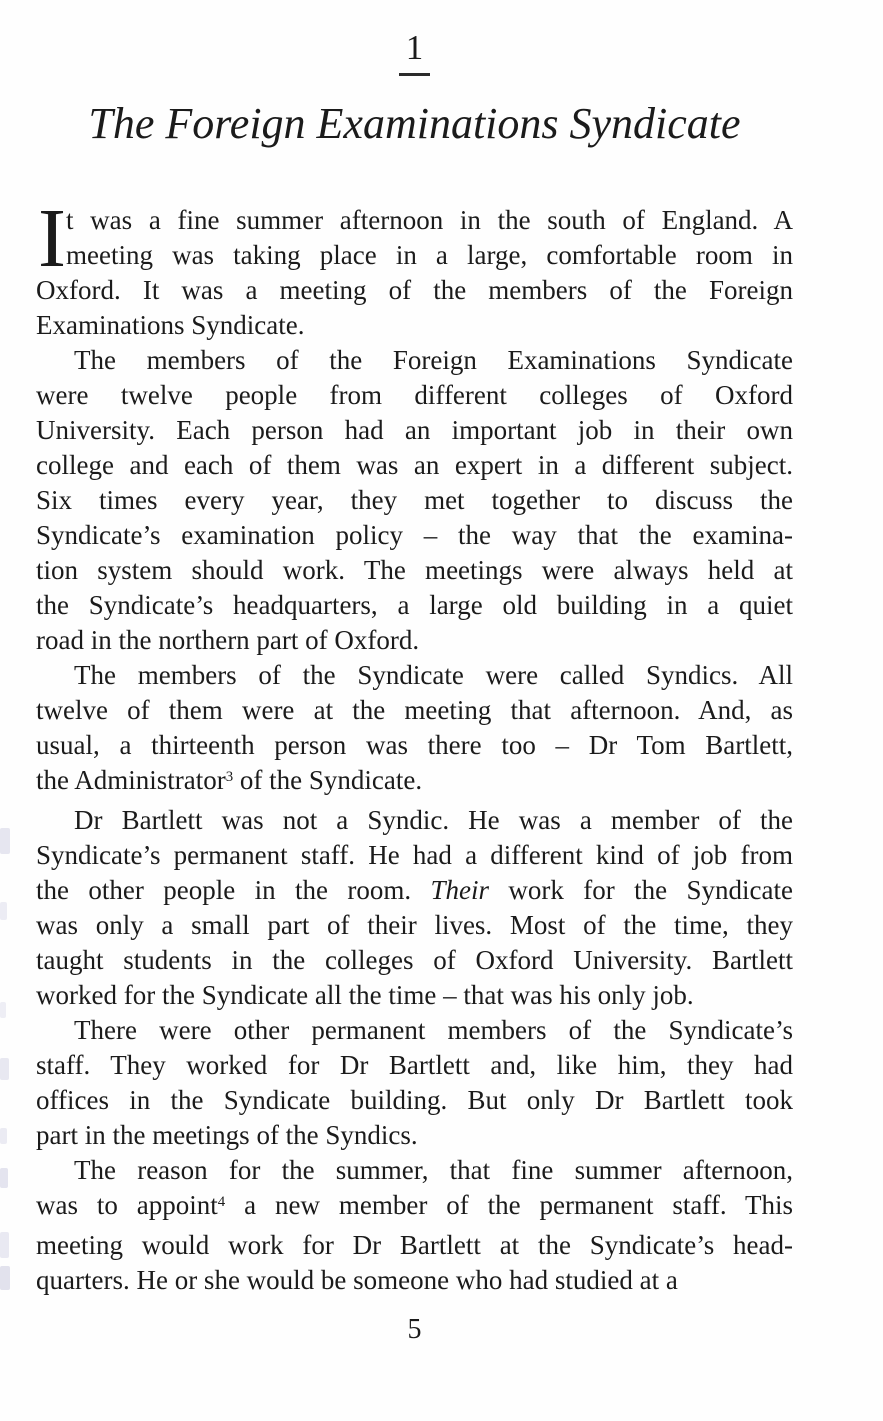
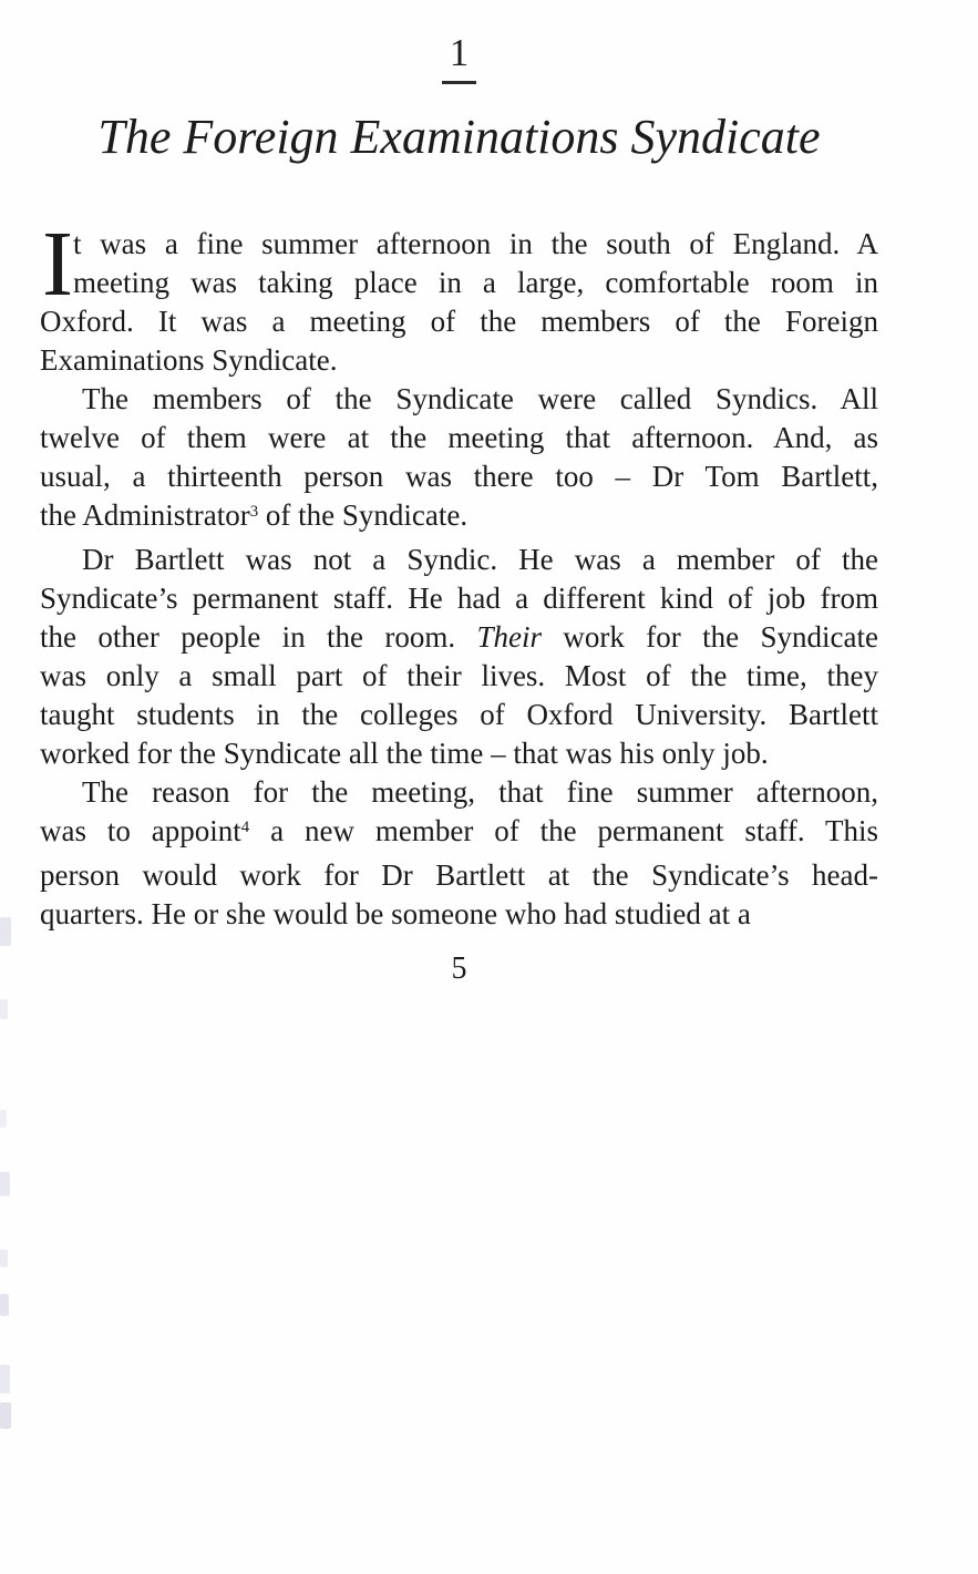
  1
  The Foreign Examinations Syndicate
  I
  t was a fine summer afternoon in the south of England. A
  meeting was taking place in a large, comfortable room in
  Oxford. It was a meeting of the members of the Foreign
  Examinations Syndicate.
- The members of the Foreign Examinations Syndicate
- were twelve people from different colleges of Oxford
- University. Each person had an important job in their own
- college and each of them was an expert in a different subject.
- Six times every year, they met together to discuss the
- Syndicate’s examination policy – the way that the examina-
- tion system should work. The meetings were always held at
- the Syndicate’s headquarters, a large old building in a quiet
- road in the northern part of Oxford.
  The members of the Syndicate were called Syndics. All
  twelve of them were at the meeting that afternoon. And, as
  usual, a thirteenth person was there too – Dr Tom Bartlett,
  the Administrator3 of the Syndicate.
  Dr Bartlett was not a Syndic. He was a member of the
  Syndicate’s permanent staff. He had a different kind of job from
  the other people in the room. Their work for the Syndicate
  was only a small part of their lives. Most of the time, they
  taught students in the colleges of Oxford University. Bartlett
  worked for the Syndicate all the time – that was his only job.
- There were other permanent members of the Syndicate’s
- staff. They worked for Dr Bartlett and, like him, they had
- offices in the Syndicate building. But only Dr Bartlett took
- part in the meetings of the Syndics.
- The reason for the summer, that fine summer afternoon,
+ The reason for the meeting, that fine summer afternoon,
  was to appoint4 a new member of the permanent staff. This
- meeting would work for Dr Bartlett at the Syndicate’s head-
+ person would work for Dr Bartlett at the Syndicate’s head-
  quarters. He or she would be someone who had studied at a
  5
